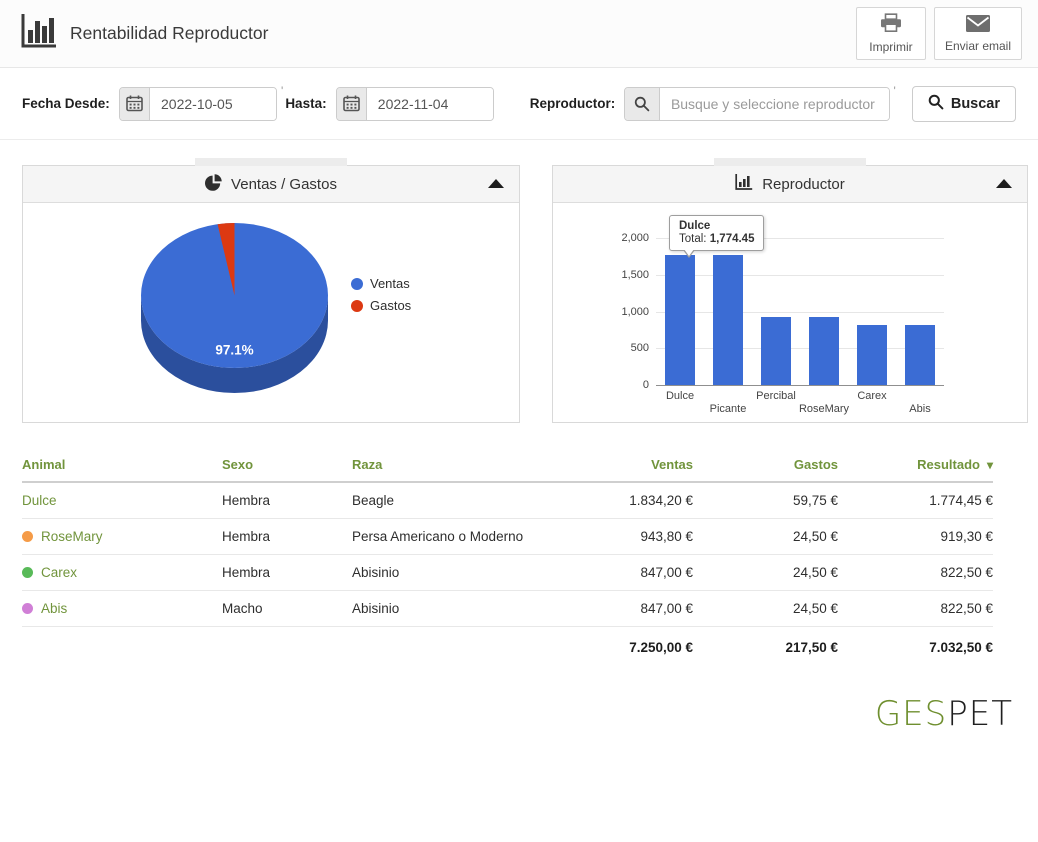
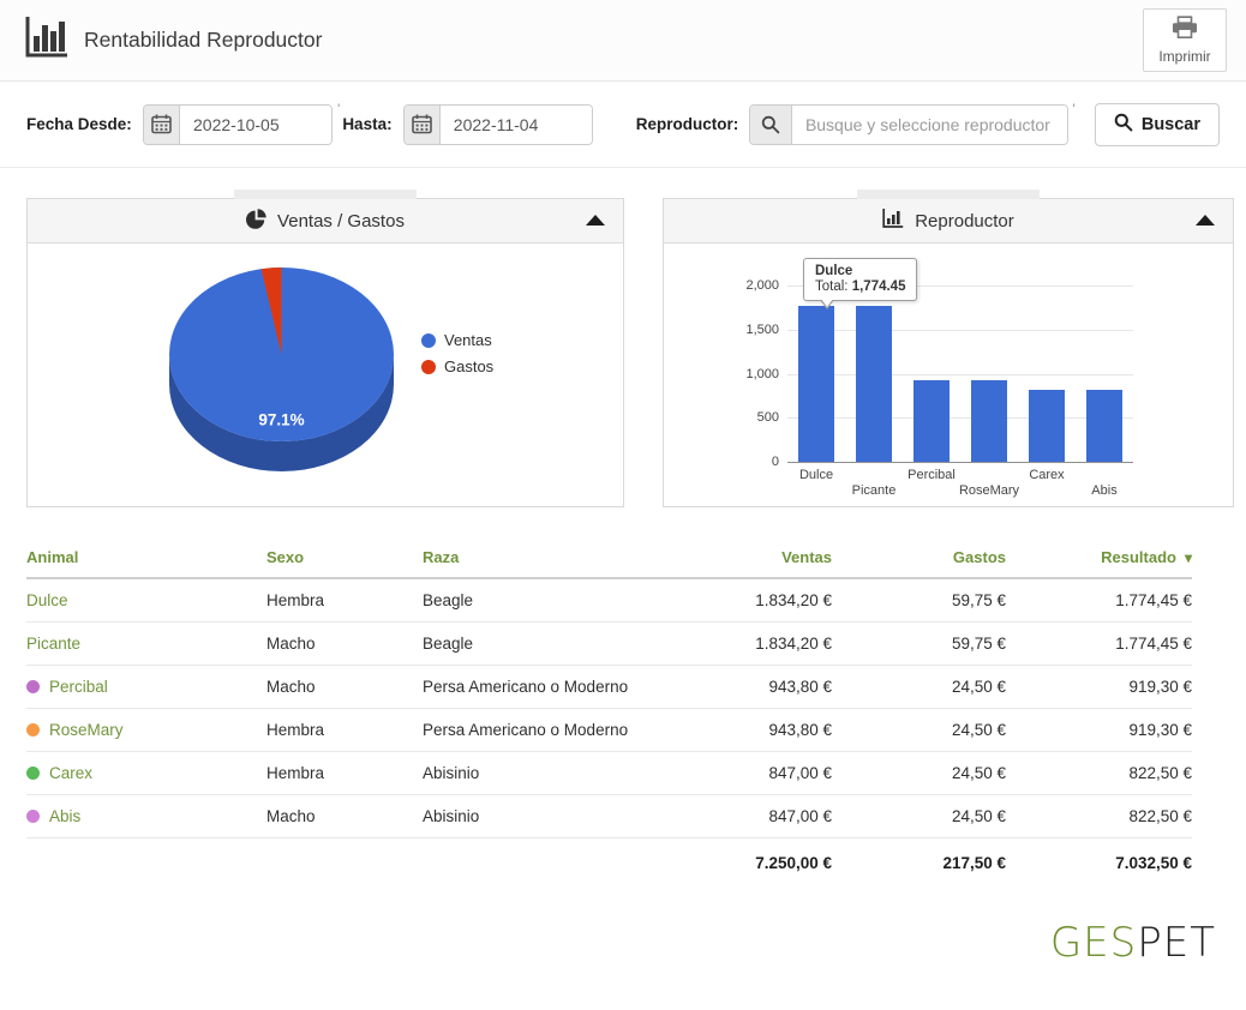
  Rentabilidad Reproductor
  Imprimir
- Enviar email
  Fecha Desde:
  2022-10-05
  '
  Hasta:
  2022-11-04
  Reproductor:
  Busque y seleccione reproductor
  '
  Buscar
  Ventas / Gastos
  97.1%
  Ventas
  Gastos
  Reproductor
  Dulce
  Total: 1,774.45
  0
  500
  1,000
  1,500
  2,000
  Dulce
  Picante
  Percibal
  RoseMary
  Carex
  Abis
  Animal	Sexo	Raza	Ventas	Gastos	Resultado ▾
  Dulce	Hembra	Beagle	1.834,20 €	59,75 €	1.774,45 €
+ Picante	Macho	Beagle	1.834,20 €	59,75 €	1.774,45 €
+ Percibal	Macho	Persa Americano o Moderno	943,80 €	24,50 €	919,30 €
  RoseMary	Hembra	Persa Americano o Moderno	943,80 €	24,50 €	919,30 €
  Carex	Hembra	Abisinio	847,00 €	24,50 €	822,50 €
  Abis	Macho	Abisinio	847,00 €	24,50 €	822,50 €
  			7.250,00 €	217,50 €	7.032,50 €
  GESPET
